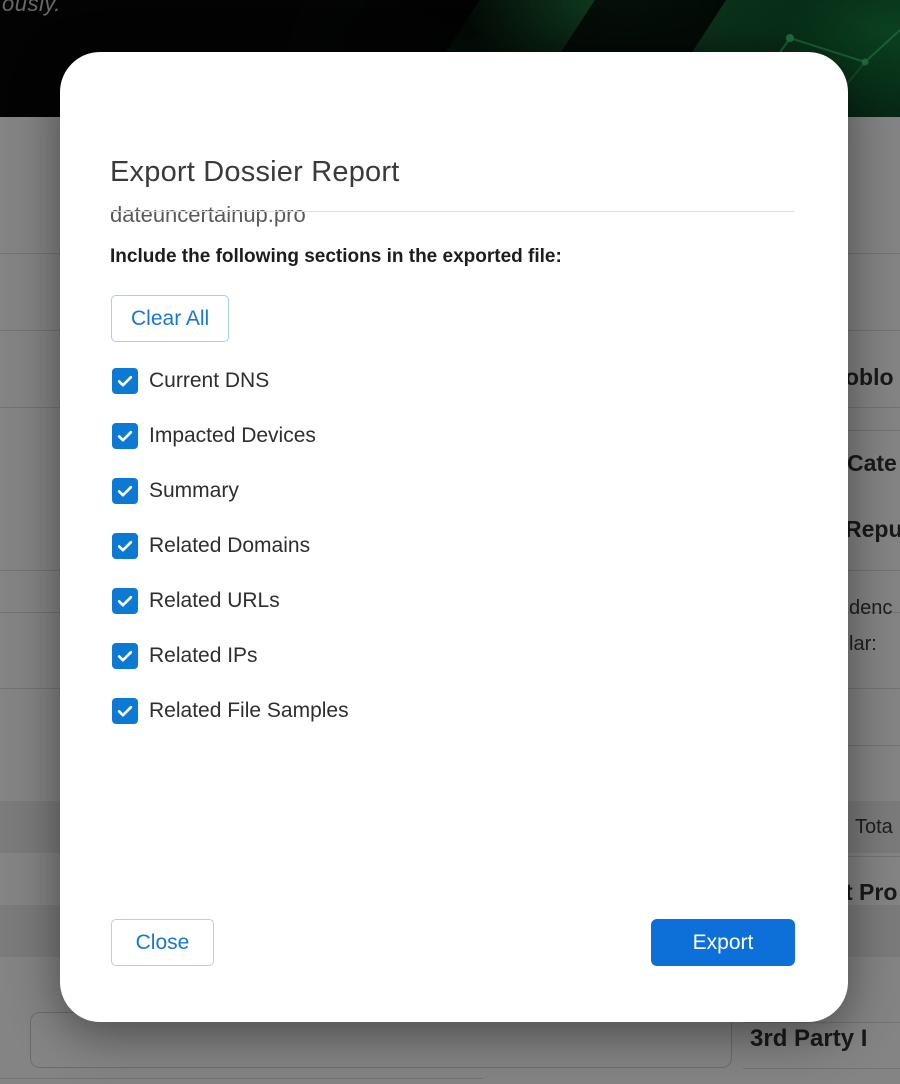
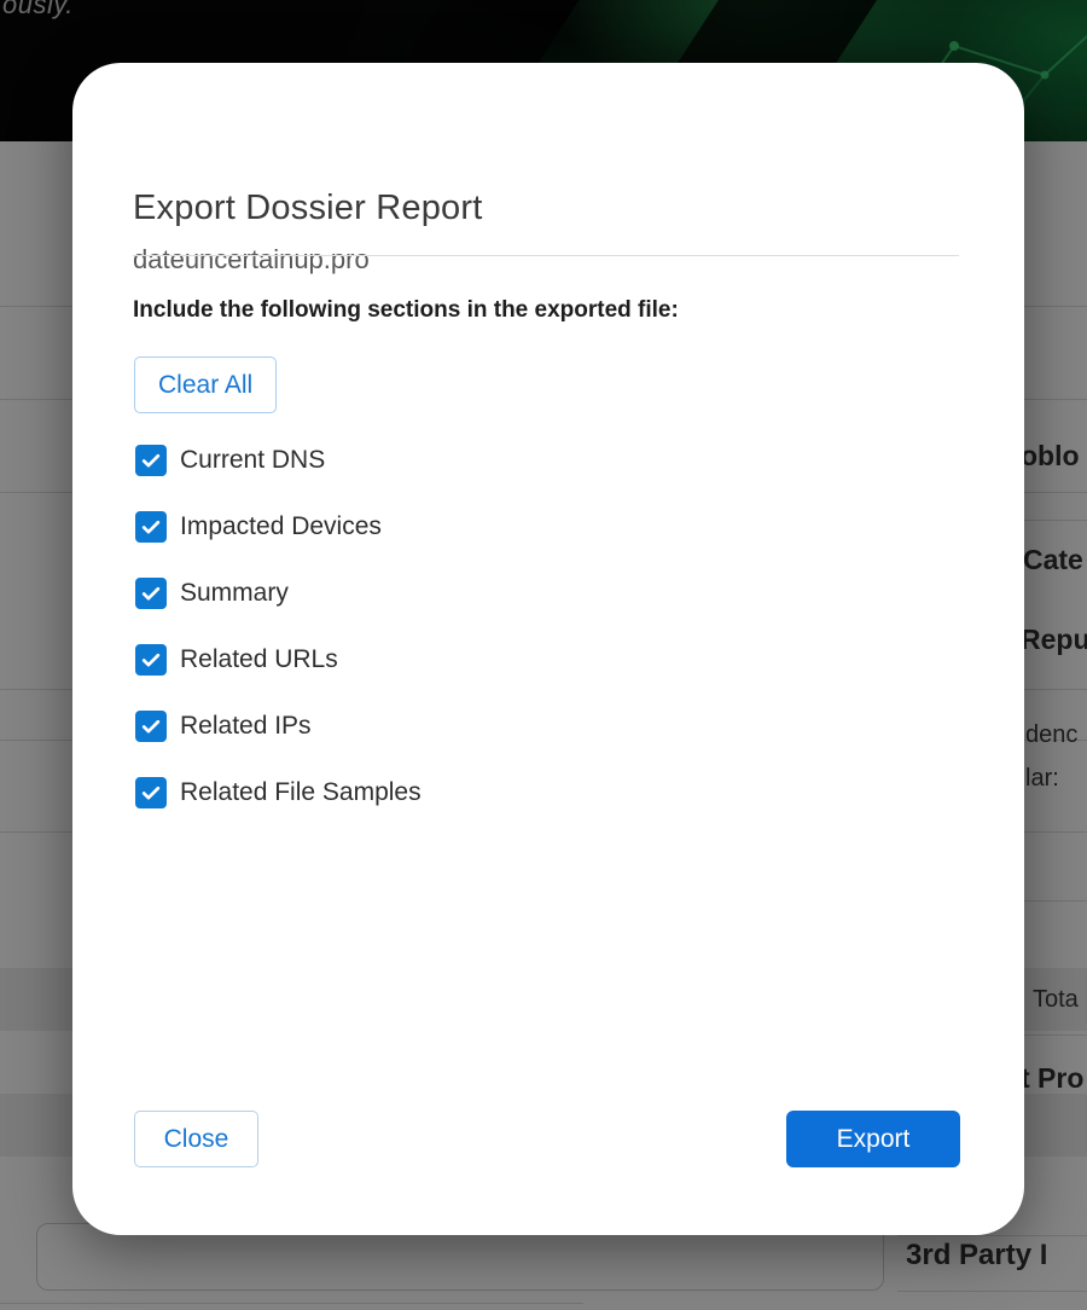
  ously.
  oblo
  Cate
  Repu
  denc
  lar:
  Tota
  t Pro
  3rd Party I
  Export Dossier Report
  dateuncertainup.pro
  Include the following sections in the exported file:
  Clear All
  Current DNS
  Impacted Devices
  Summary
- Related Domains
  Related URLs
  Related IPs
  Related File Samples
  Close
  Export
